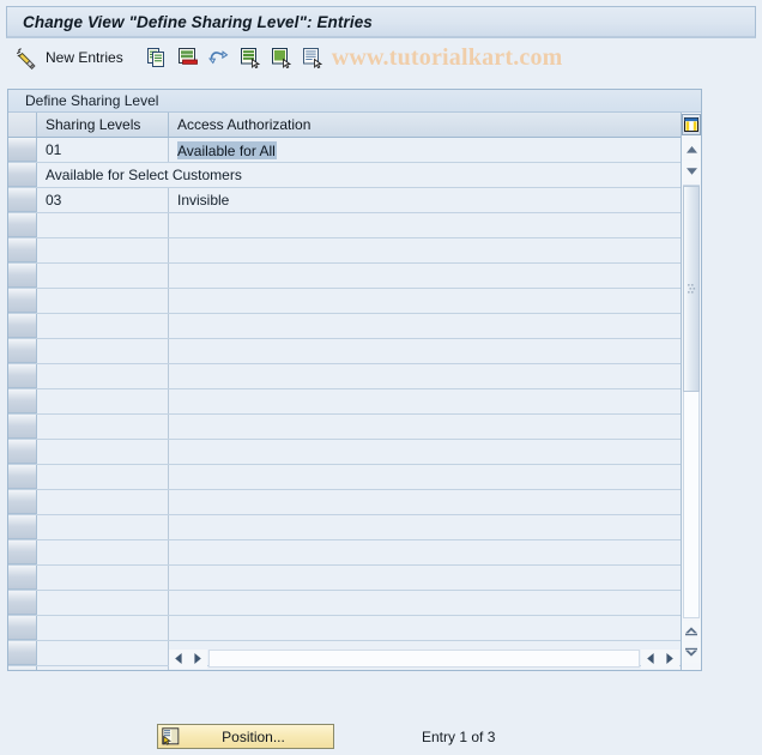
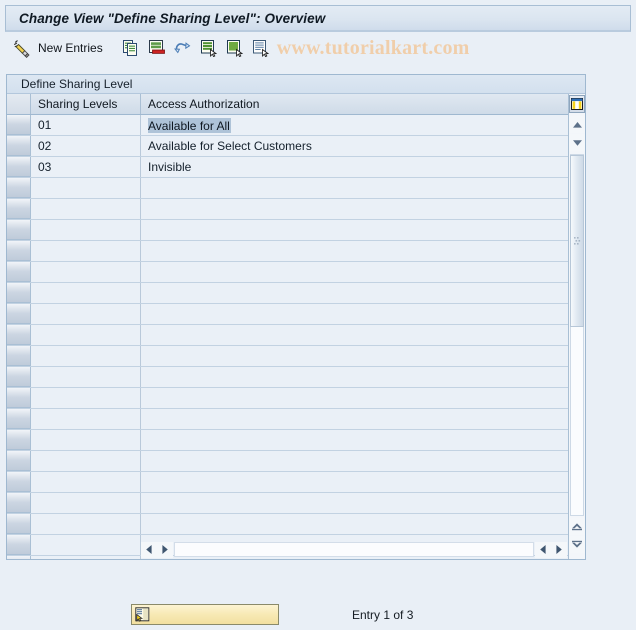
- Change View "Define Sharing Level": Entries
+ Change View "Define Sharing Level": Overview
  New Entries
  www.tutorialkart.com
  Define Sharing Level
  Sharing Levels
  Access Authorization
  01
  Available for All
+ 02
  Available for Select Customers
  03
  Invisible
- Position...
  Entry 1 of 3
